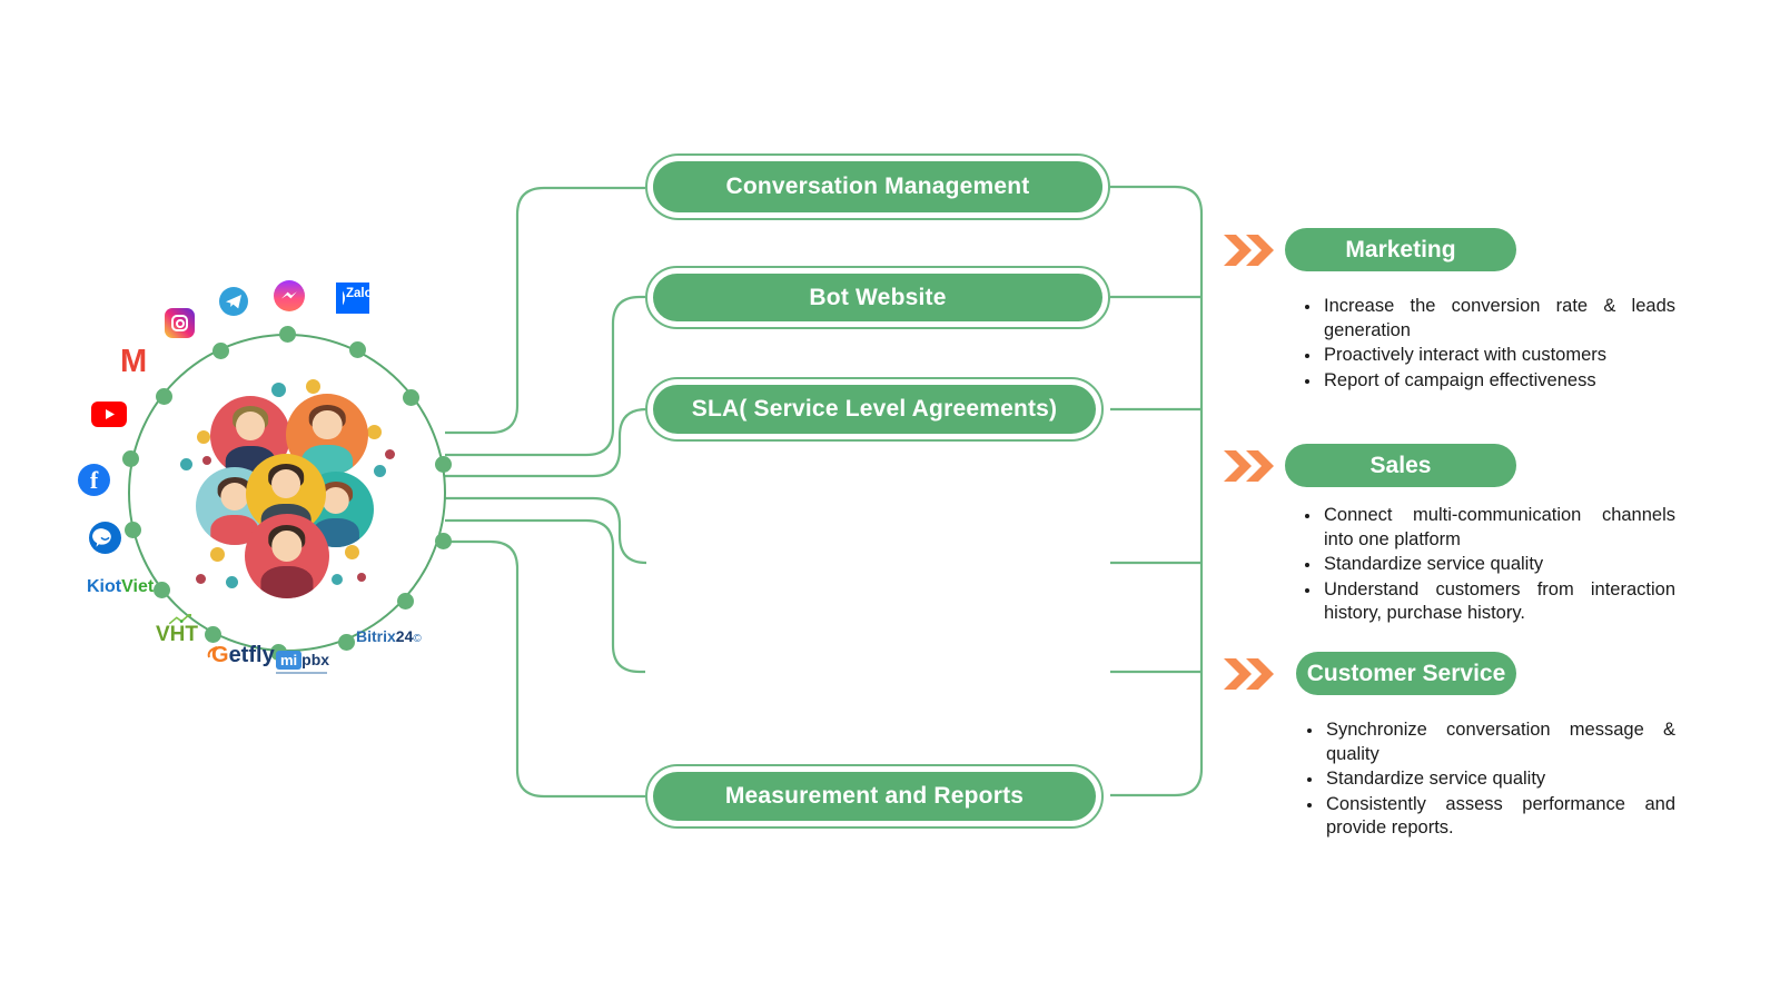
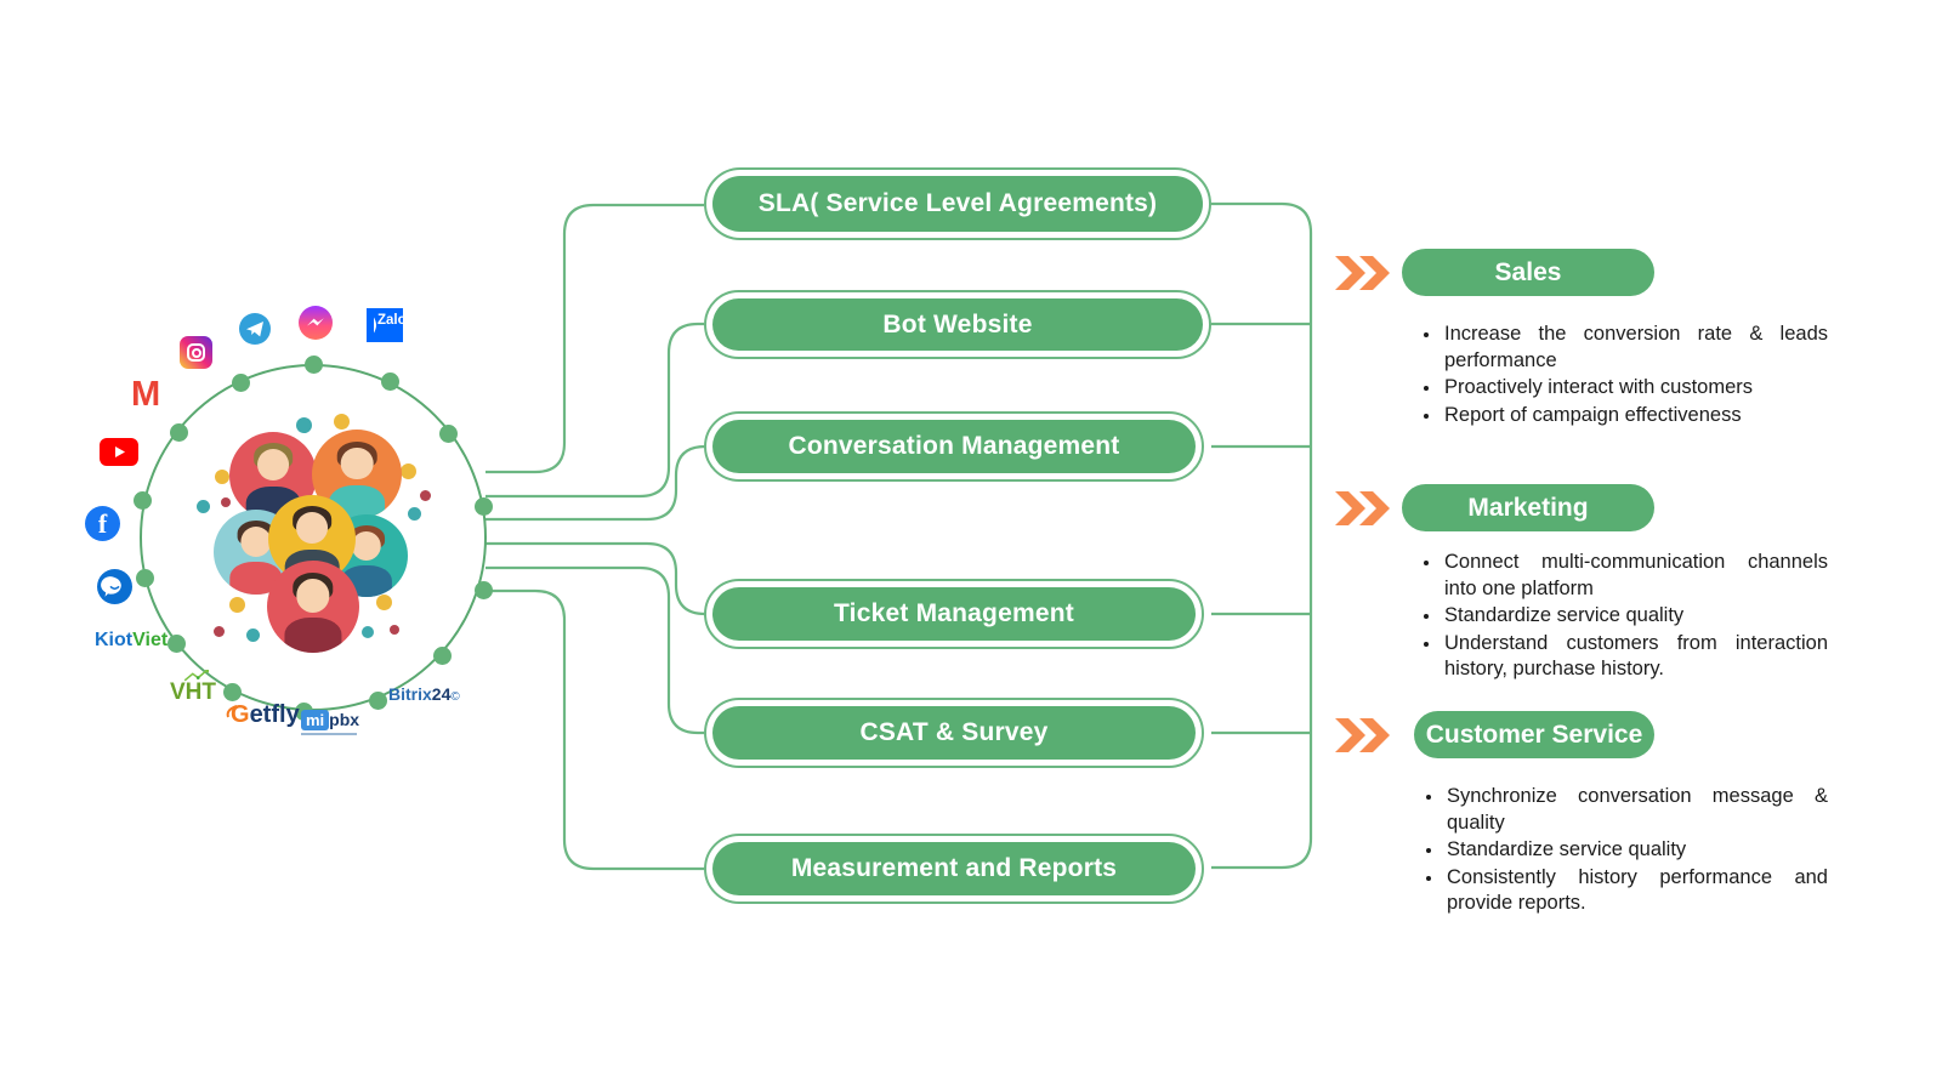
  Zalo
  M
  f
  KiotViet
  VHT
  Getfly
  mi pbx
  Bitrix24©
- Conversation Management
+ SLA( Service Level Agreements)
  Bot Website
- SLA( Service Level Agreements)
+ Conversation Management
+ Ticket Management
+ CSAT & Survey
  Measurement and Reports
- Marketing
+ Sales
- Increase the conversion rate & leads generation
+ Increase the conversion rate & leads performance
  Proactively interact with customers
  Report of campaign effectiveness
- Sales
+ Marketing
  Connect multi-communication channels into one platform
  Standardize service quality
  Understand customers from interaction history, purchase history.
  Customer Service
  Synchronize conversation message & quality
  Standardize service quality
- Consistently assess performance and provide reports.
+ Consistently history performance and provide reports.
